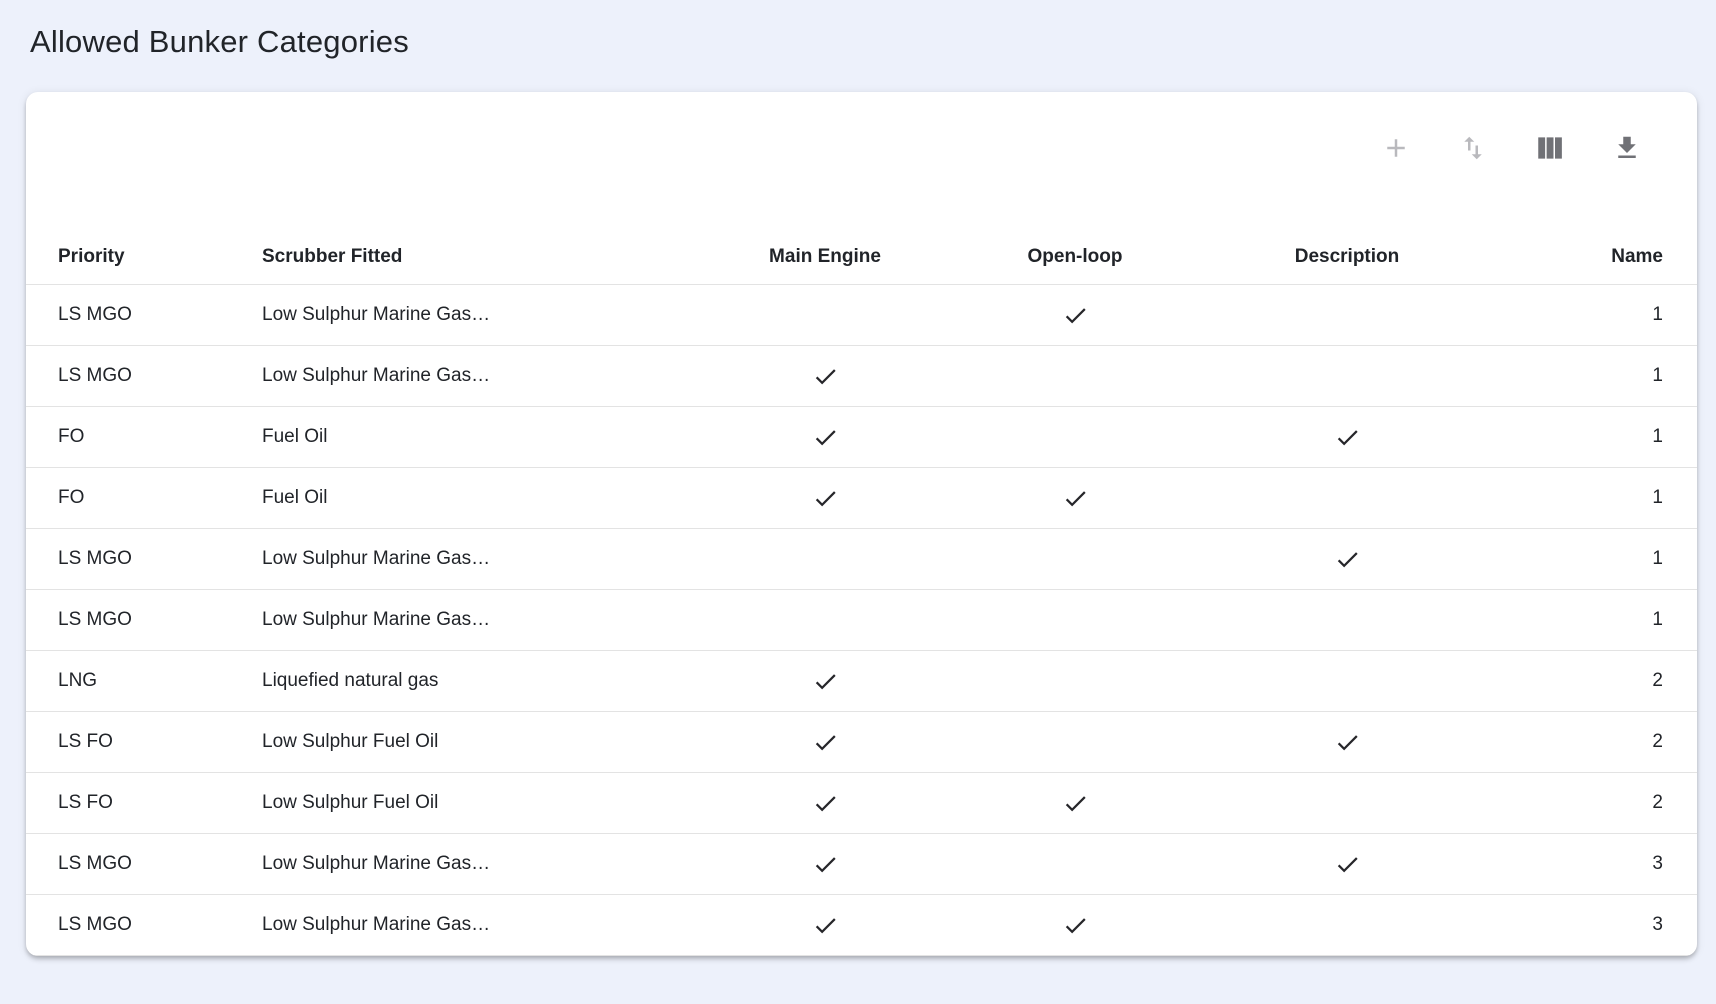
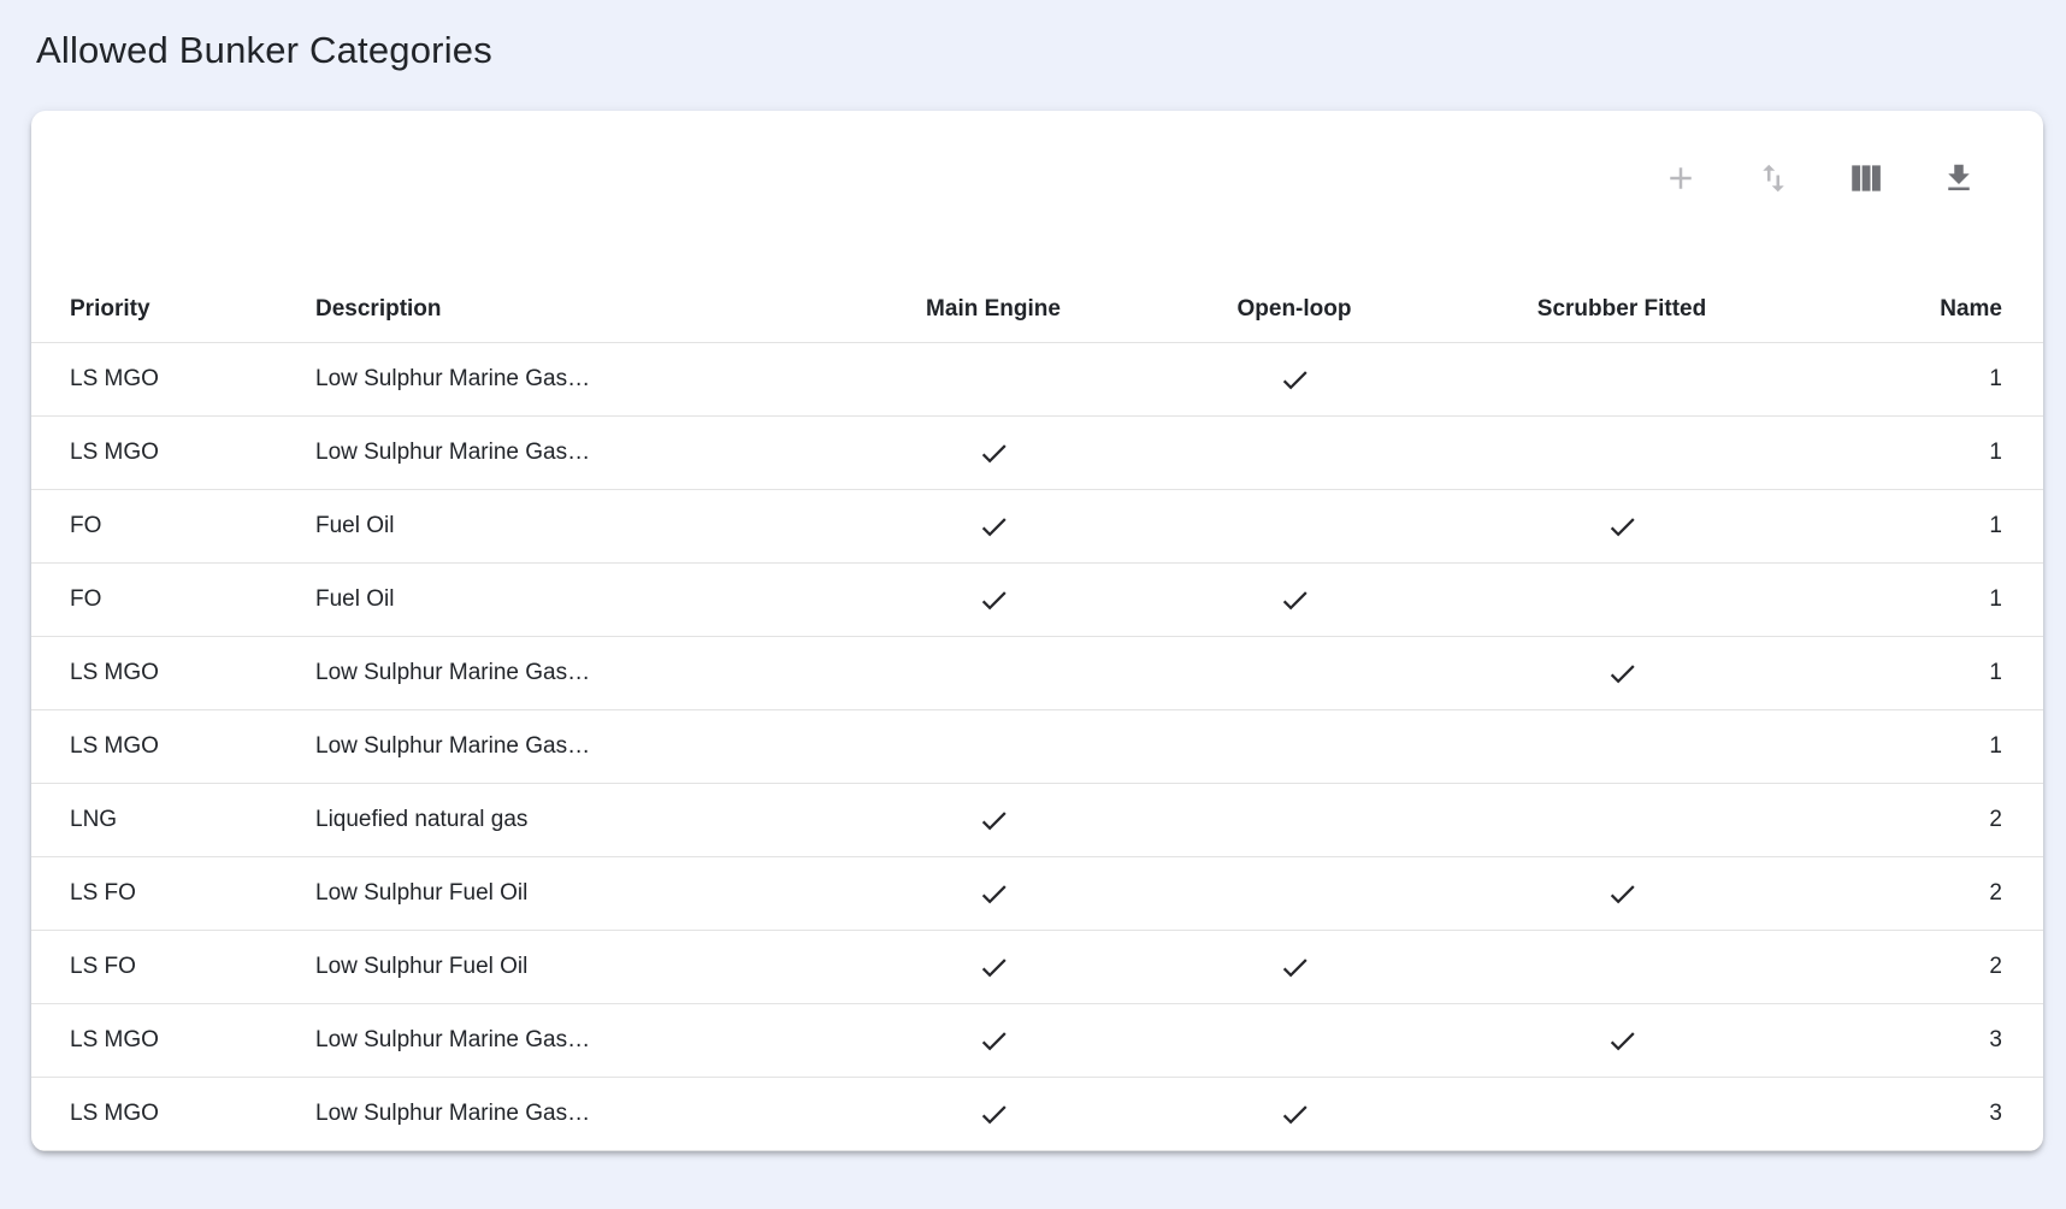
  Allowed Bunker Categories
  Priority
- Scrubber Fitted
+ Description
  Main Engine
  Open-loop
- Description
+ Scrubber Fitted
  Name
  LS MGO
  Low Sulphur Marine Gas…
  1
  LS MGO
  Low Sulphur Marine Gas…
  1
  FO
  Fuel Oil
  1
  FO
  Fuel Oil
  1
  LS MGO
  Low Sulphur Marine Gas…
  1
  LS MGO
  Low Sulphur Marine Gas…
  1
  LNG
  Liquefied natural gas
  2
  LS FO
  Low Sulphur Fuel Oil
  2
  LS FO
  Low Sulphur Fuel Oil
  2
  LS MGO
  Low Sulphur Marine Gas…
  3
  LS MGO
  Low Sulphur Marine Gas…
  3
